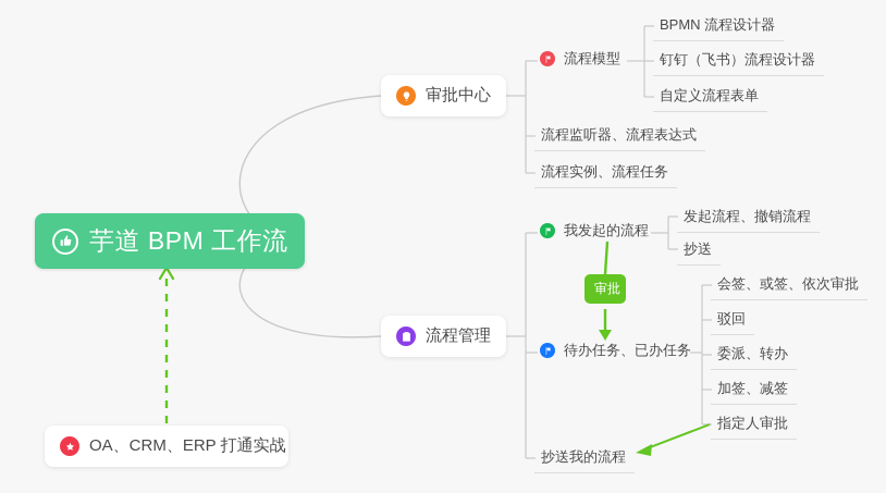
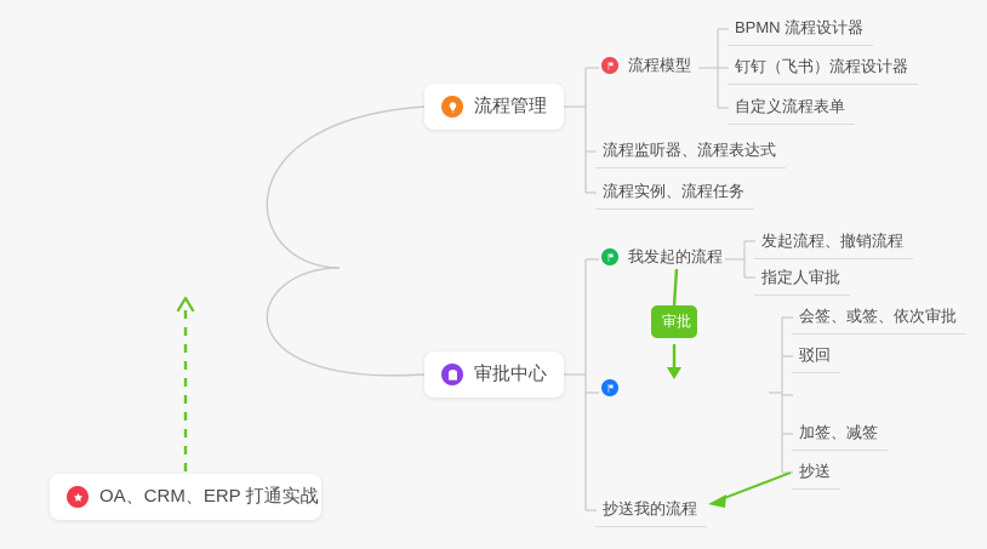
- 芋道 BPM 工作流
- 审批中心
+ 流程管理
  流程模型
  BPMN 流程设计器
  钉钉（飞书）流程设计器
  自定义流程表单
  流程监听器、流程表达式
  流程实例、流程任务
- 流程管理
+ 审批中心
  我发起的流程
  发起流程、撤销流程
- 抄送
+ 指定人审批
- 待办任务、已办任务
  会签、或签、依次审批
  驳回
- 委派、转办
  加签、减签
- 指定人审批
+ 抄送
  抄送我的流程
  审批
  OA、CRM、ERP 打通实战
